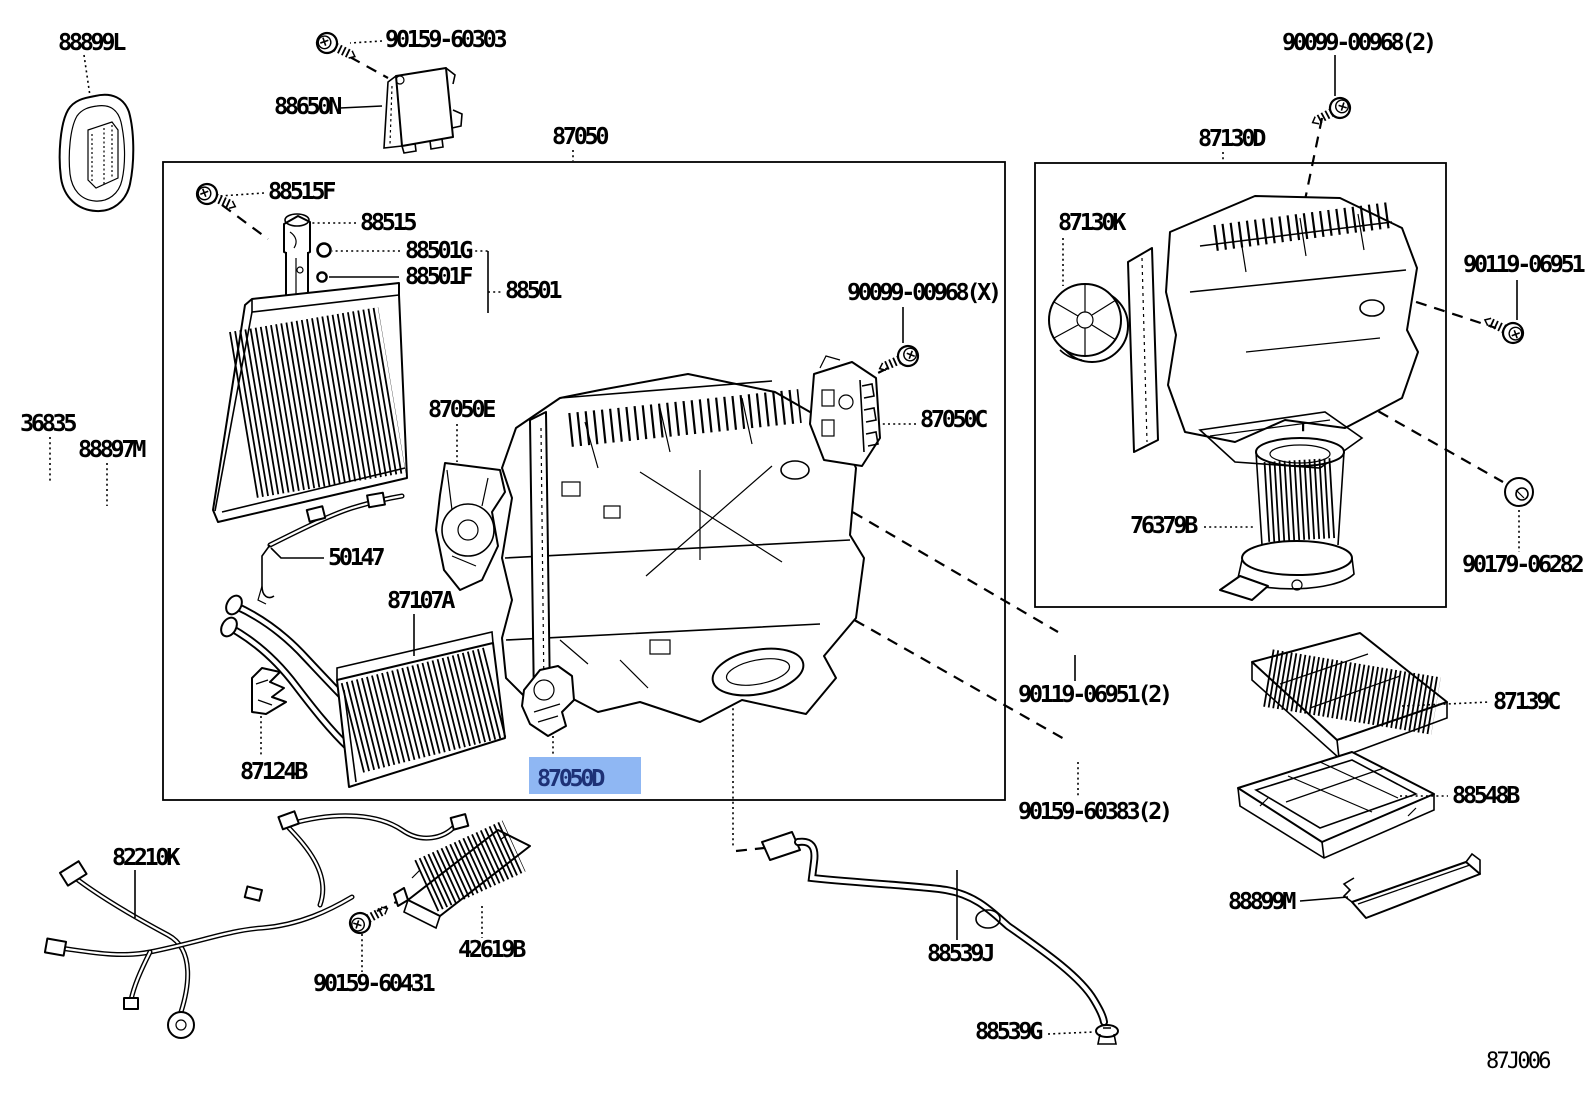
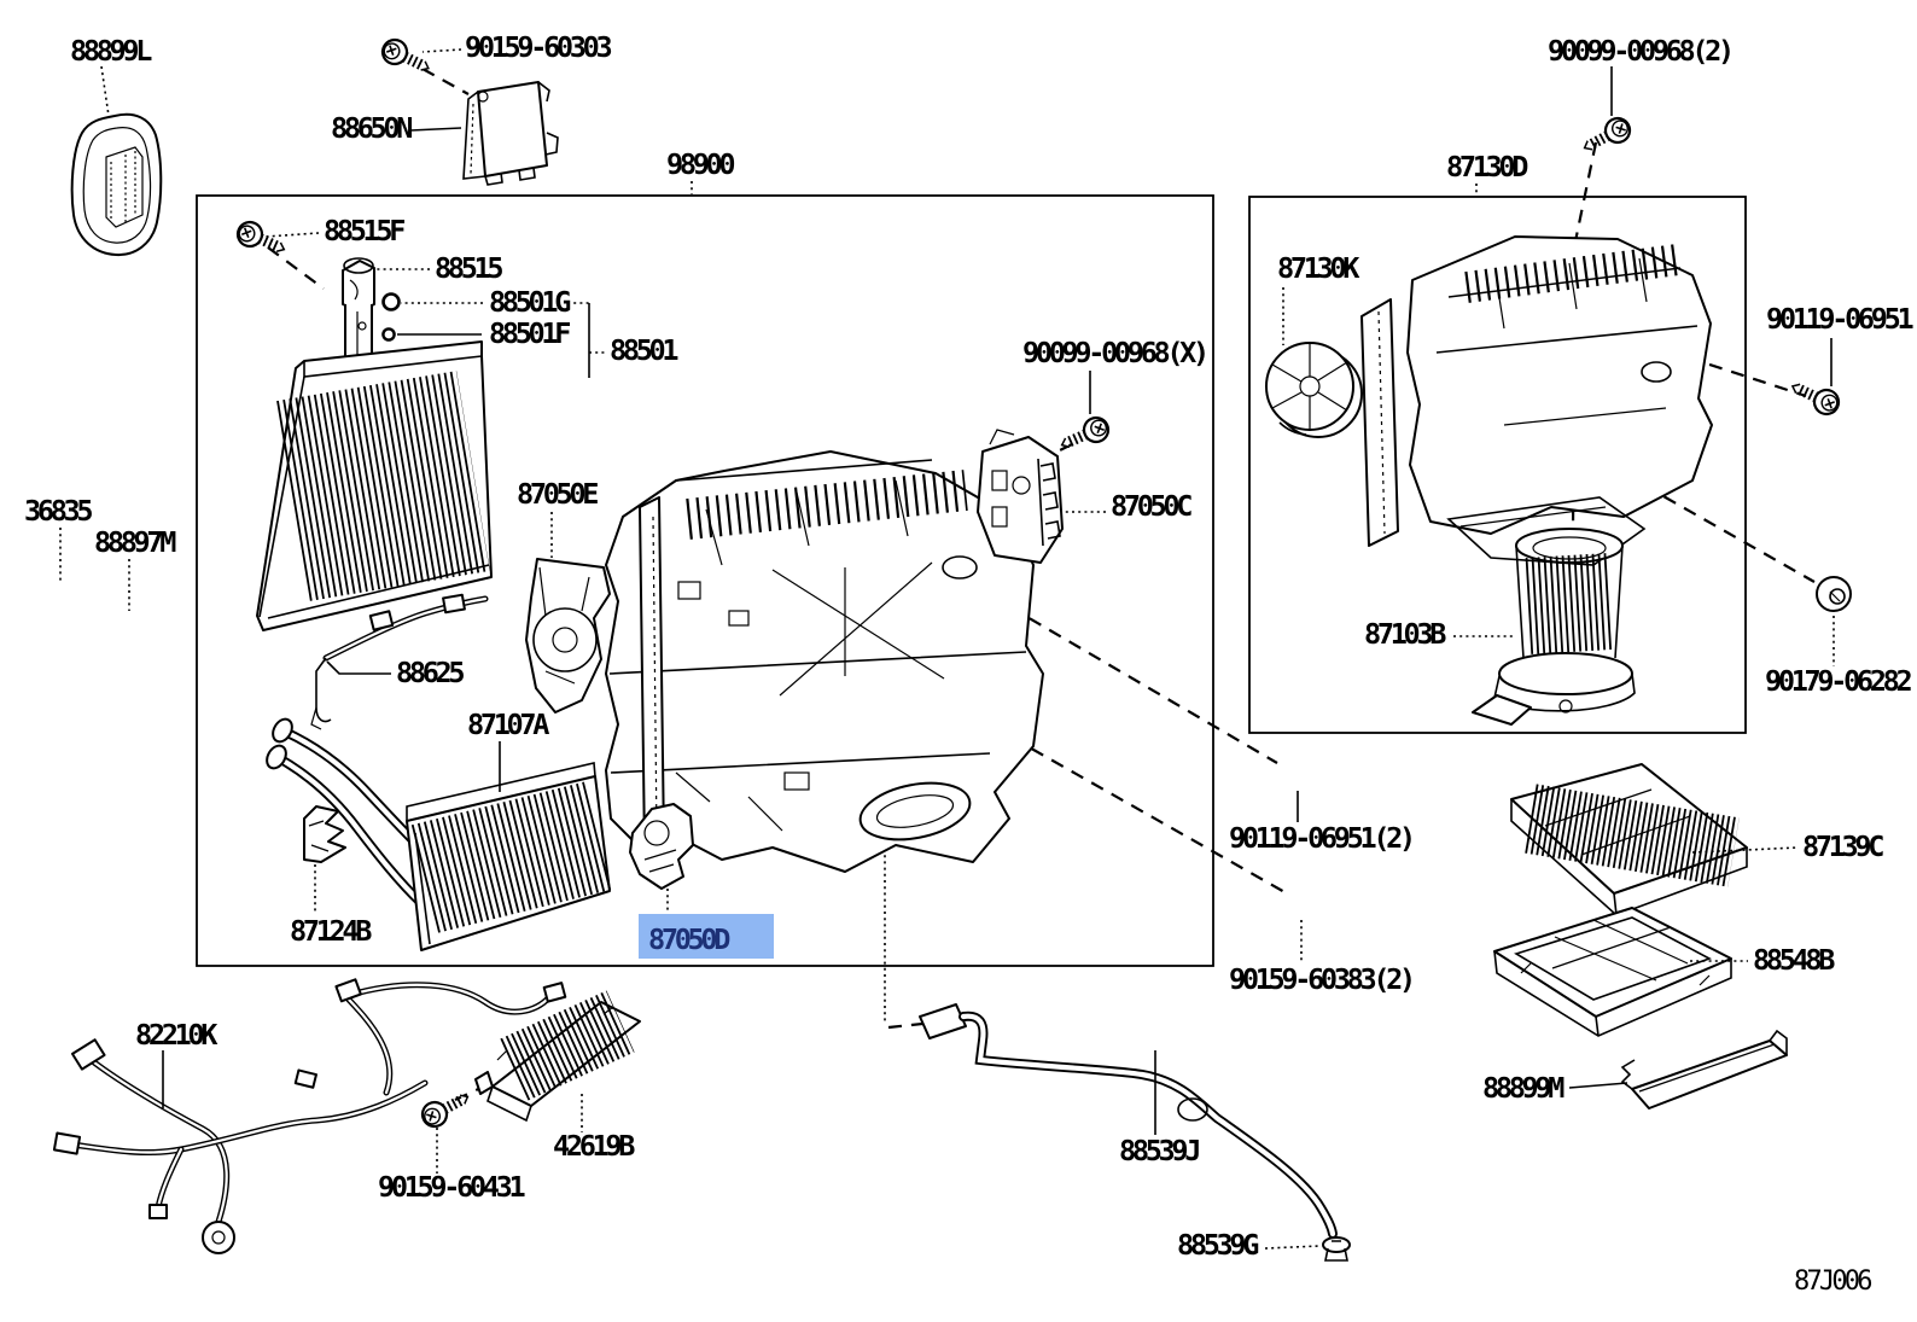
  88899L
  90159-60303
  88650N
- 87050
+ 98900
  90099-00968(2)
  87130D
  88515F
  88515
  88501G
  88501F
  88501
  87130K
  90119-06951
  90099-00968(X)
  87050C
  36835
  88897M
  87050E
- 50147
+ 88625
- 76379B
+ 87103B
  90179-06282
  87107A
  90119-06951(2)
  87124B
  90159-60383(2)
  87139C
  88548B
  88899M
  82210K
  90159-60431
  42619B
  88539J
  88539G
  87050D
  87J006
